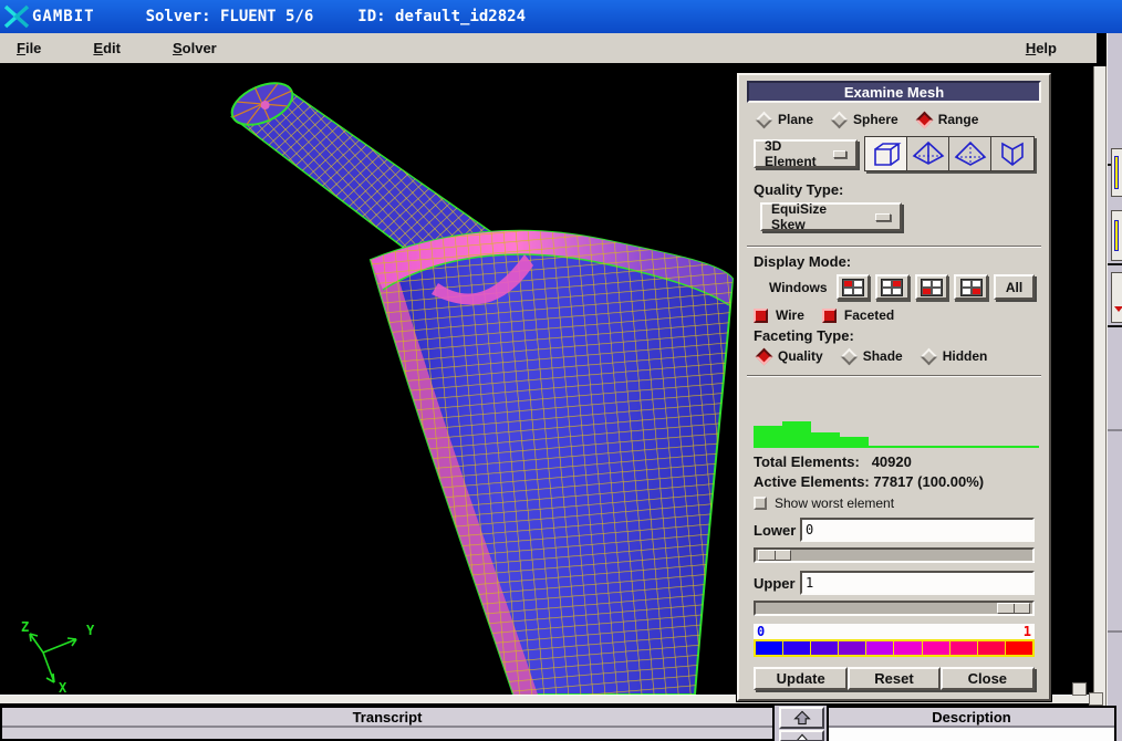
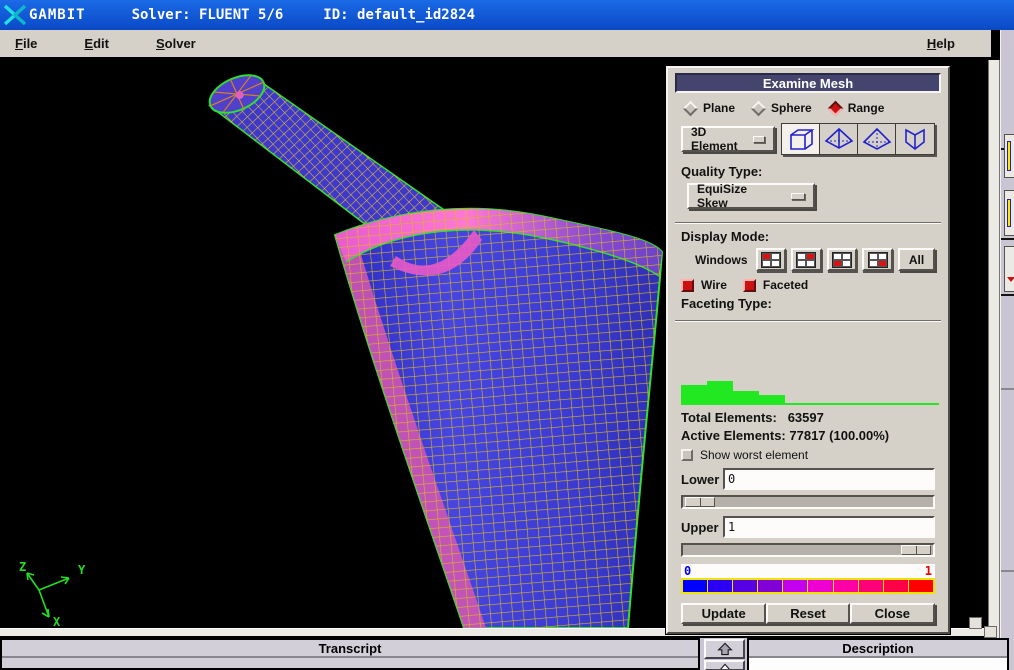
  GAMBIT
  Solver: FLUENT 5/6
  ID: default_id2824
  File
  Edit
  Solver
  Help
  Z
  Y
  X
  Examine Mesh
  Plane
  Sphere
  Range
  3D Element
  Quality Type:
  EquiSize Skew
  Display Mode:
  Windows
  All
  Wire
  Faceted
  Faceting Type:
- Quality
- Shade
- Hidden
- Total Elements: 40920
+ Total Elements: 63597
  Active Elements: 77817 (100.00%)
  Show worst element
  Lower
  0
  Upper
  1
  0
  1
  Update
  Reset
  Close
  Transcript
  Description
